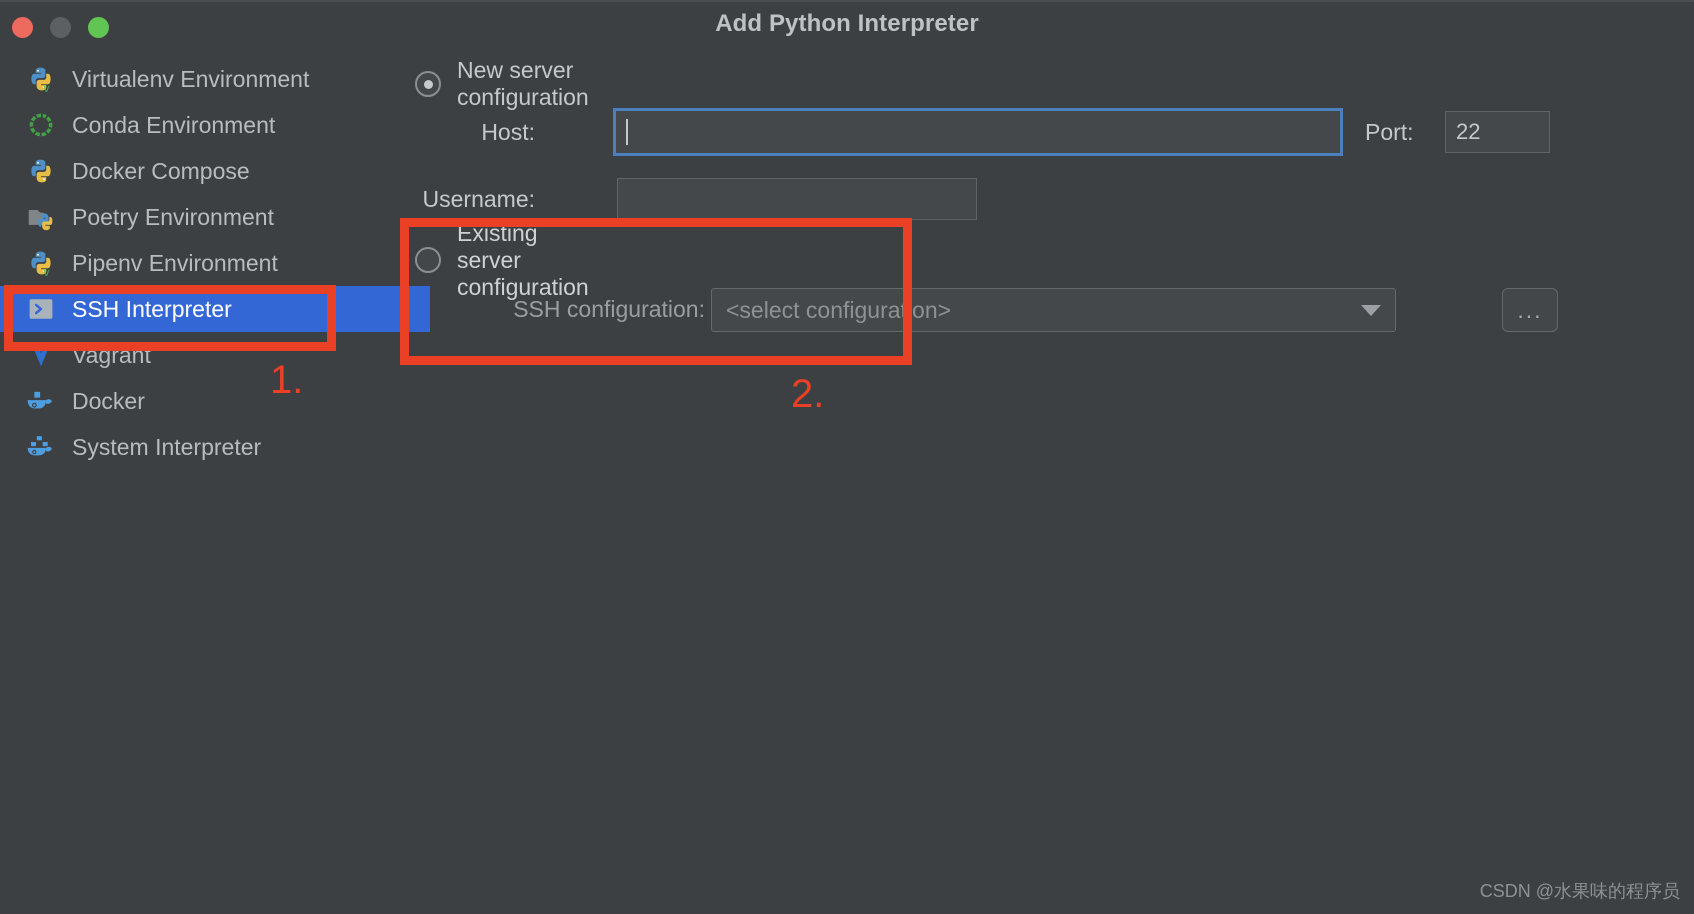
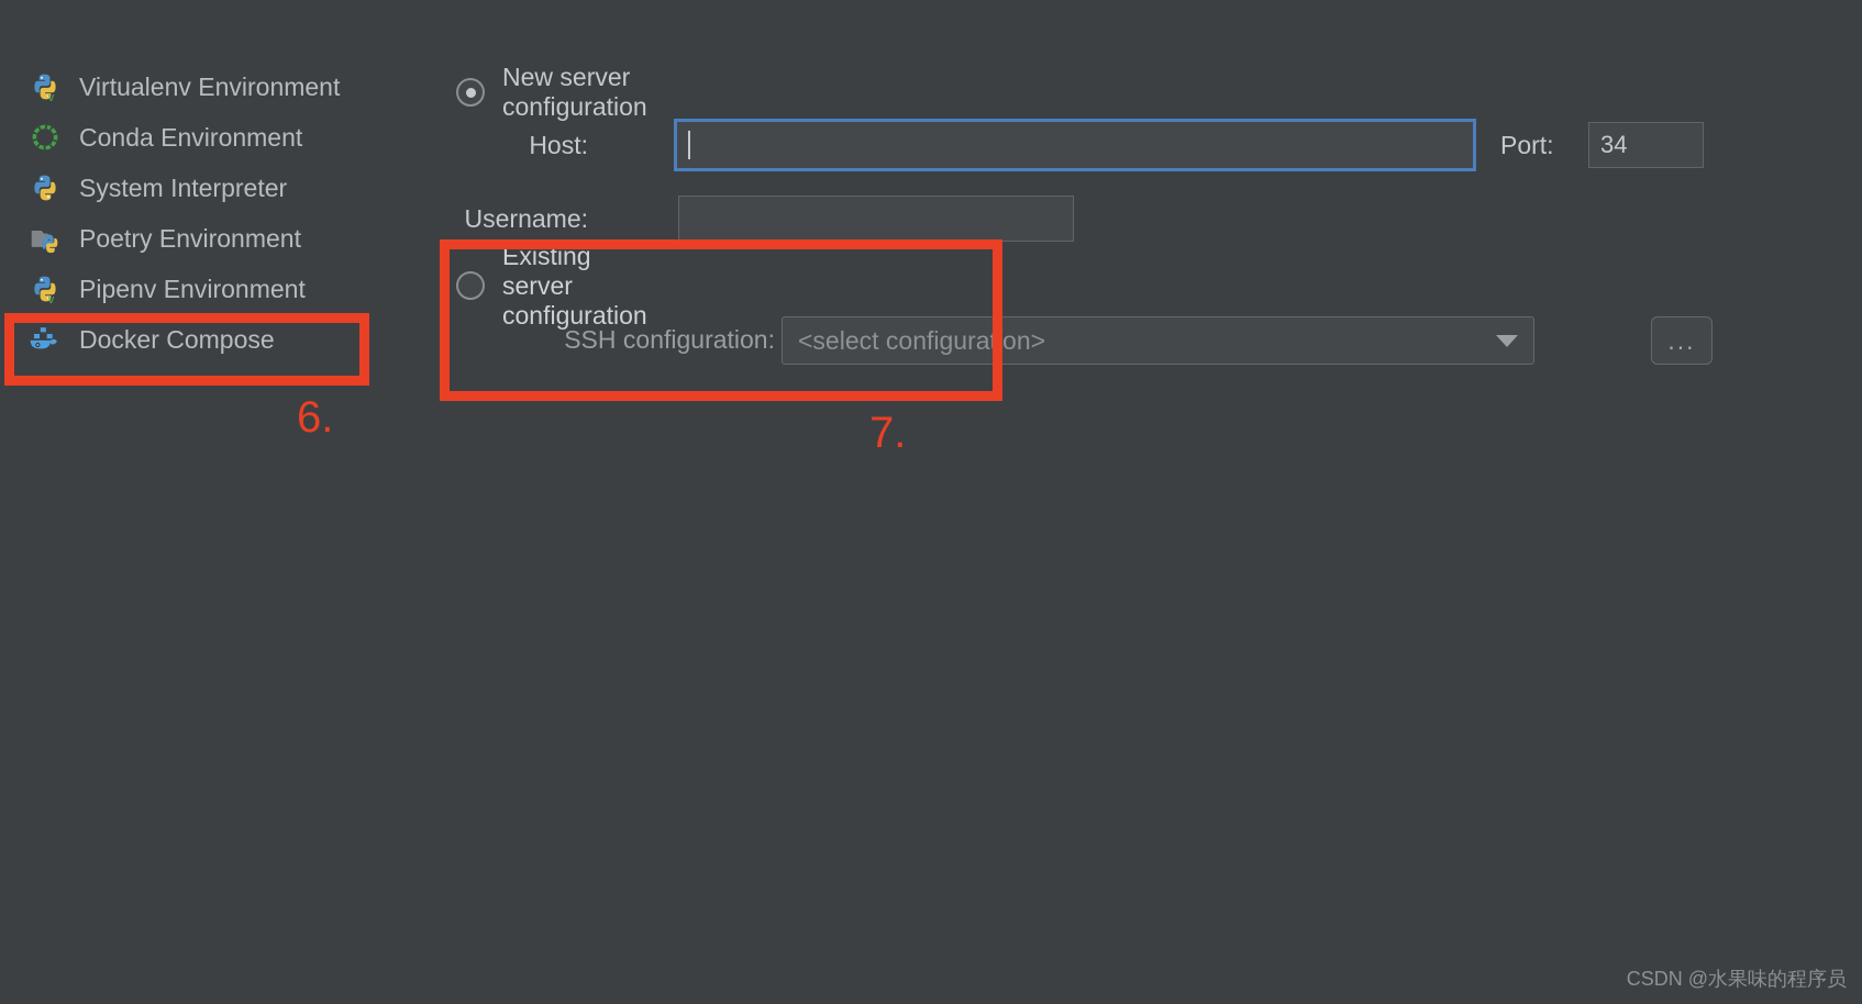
- Add Python Interpreter
  v
  Virtualenv Environment
  Conda Environment
- Docker Compose
+ System Interpreter
  Poetry Environment
  v
  Pipenv Environment
- SSH Interpreter
- Vagrant
- Docker
- System Interpreter
+ Docker Compose
  New server configuration
  Host:
  Port:
- 22
+ 34
  Username:
  Existing server configuration
  SSH configuration:
  <select configuration>
  ...
- 1.
+ 6.
- 2.
+ 7.
  CSDN @水果味的程序员
